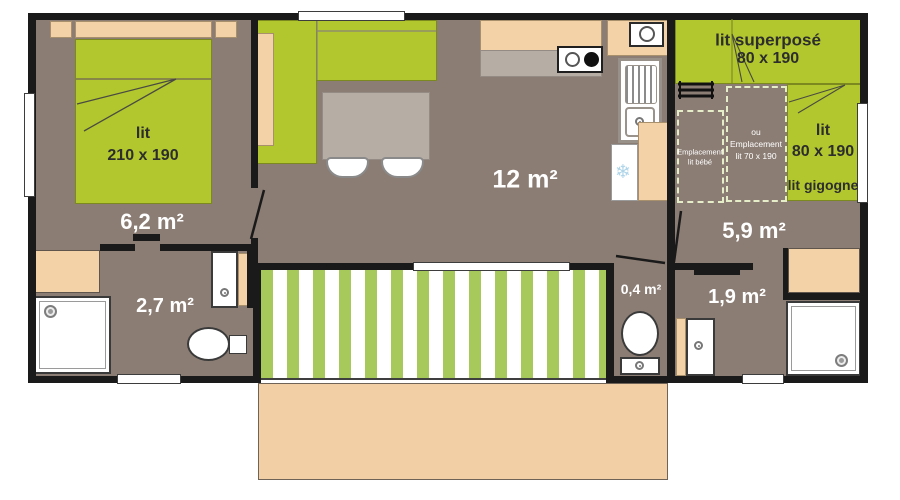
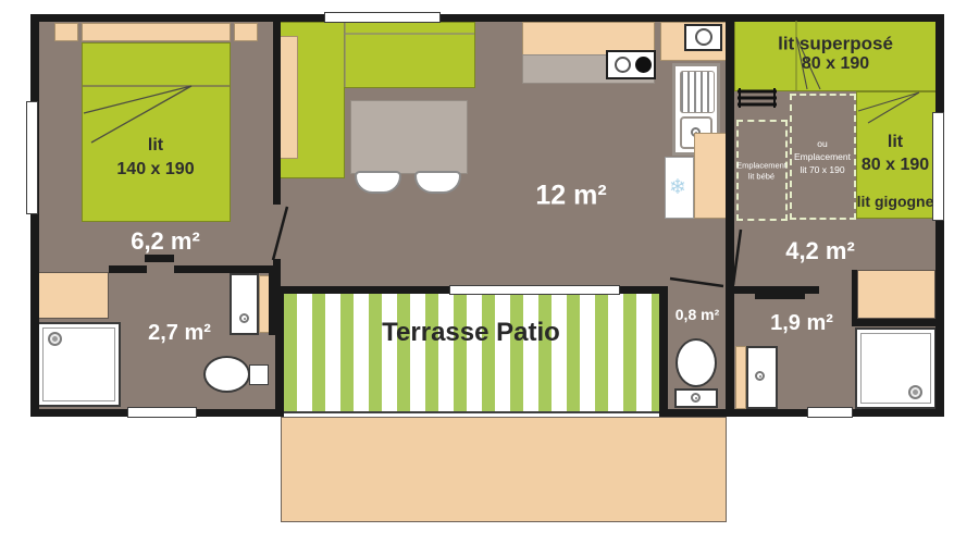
  ❄
  lit
- 210 x 190
+ 140 x 190
  6,2 m²
  2,7 m²
  12 m²
  lit superposé
  80 x 190
  lit
  80 x 190
  lit gigogne
- 5,9 m²
+ 4,2 m²
  Emplacement
  lit bébé
  ou
  Emplacement
  lit 70 x 190
- 0,4 m²
+ 0,8 m²
  1,9 m²
+ Terrasse Patio
